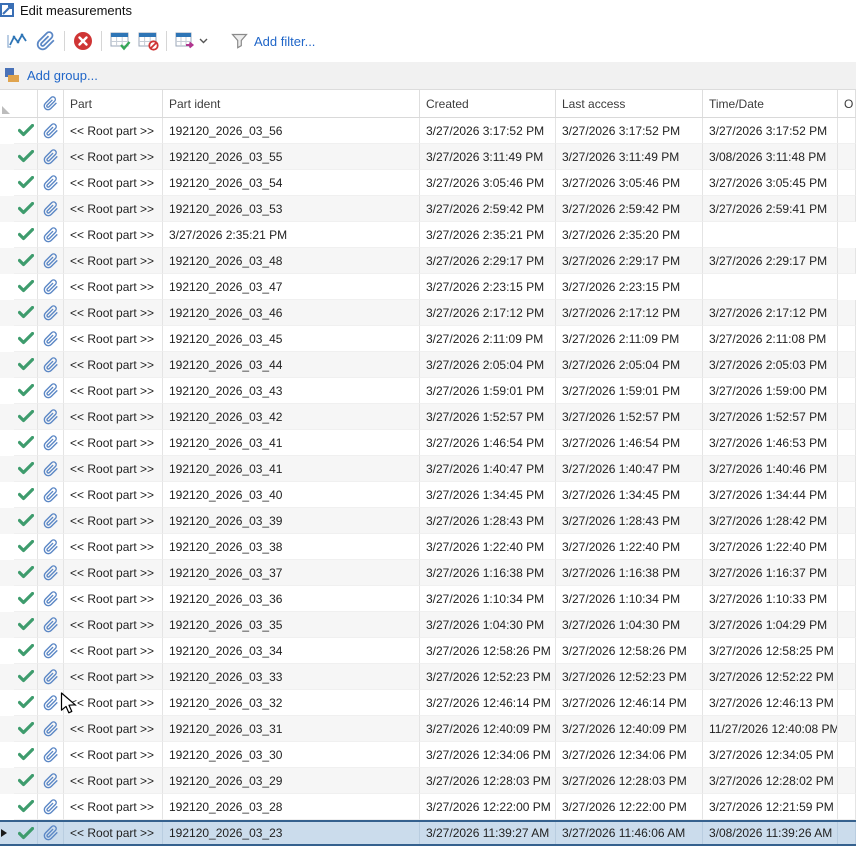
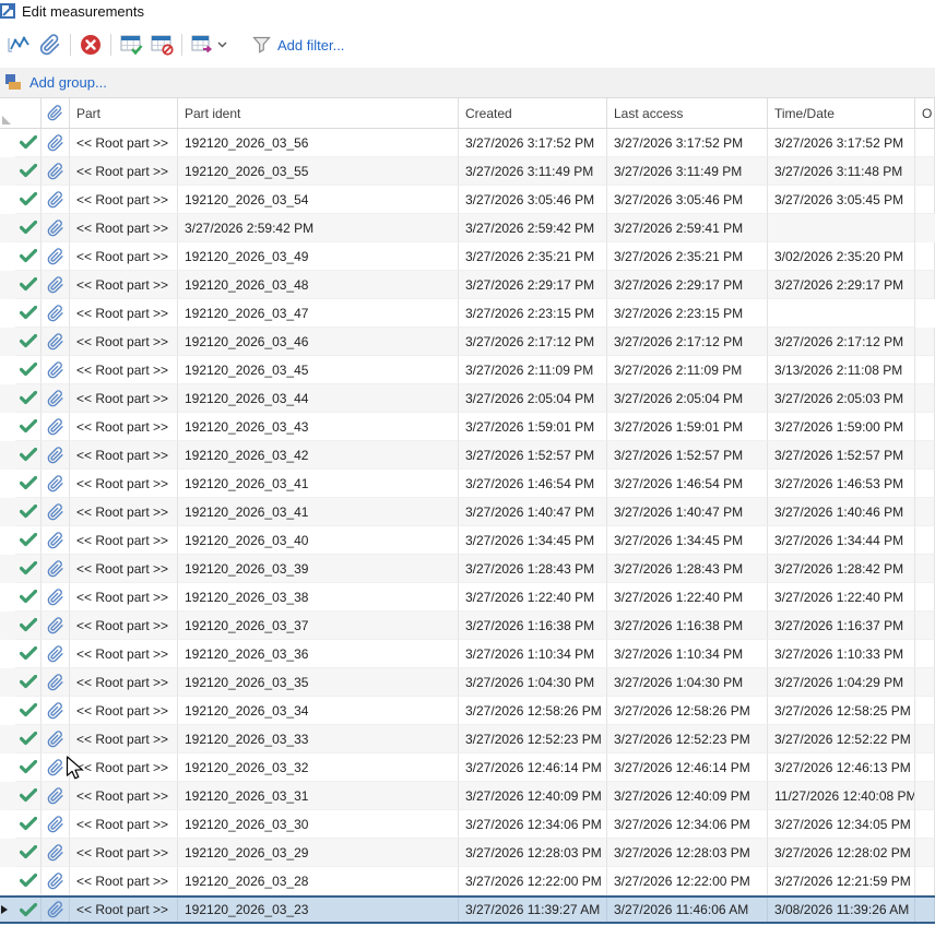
  Edit measurements
  Add filter...
  Add group...
  Part
  Part ident
  Created
  Last access
  Time/Date
  O
  << Root part >>
  192120_2026_03_56
  3/27/2026 3:17:52 PM
  3/27/2026 3:17:52 PM
  3/27/2026 3:17:52 PM
  << Root part >>
  192120_2026_03_55
  3/27/2026 3:11:49 PM
  3/27/2026 3:11:49 PM
- 3/08/2026 3:11:48 PM
+ 3/27/2026 3:11:48 PM
  << Root part >>
  192120_2026_03_54
  3/27/2026 3:05:46 PM
  3/27/2026 3:05:46 PM
  3/27/2026 3:05:45 PM
  << Root part >>
- 192120_2026_03_53
  3/27/2026 2:59:42 PM
  3/27/2026 2:59:42 PM
  3/27/2026 2:59:41 PM
  << Root part >>
+ 192120_2026_03_49
  3/27/2026 2:35:21 PM
  3/27/2026 2:35:21 PM
- 3/27/2026 2:35:20 PM
+ 3/02/2026 2:35:20 PM
  << Root part >>
  192120_2026_03_48
  3/27/2026 2:29:17 PM
  3/27/2026 2:29:17 PM
  3/27/2026 2:29:17 PM
  << Root part >>
  192120_2026_03_47
  3/27/2026 2:23:15 PM
  3/27/2026 2:23:15 PM
  << Root part >>
  192120_2026_03_46
  3/27/2026 2:17:12 PM
  3/27/2026 2:17:12 PM
  3/27/2026 2:17:12 PM
  << Root part >>
  192120_2026_03_45
  3/27/2026 2:11:09 PM
  3/27/2026 2:11:09 PM
- 3/27/2026 2:11:08 PM
+ 3/13/2026 2:11:08 PM
  << Root part >>
  192120_2026_03_44
  3/27/2026 2:05:04 PM
  3/27/2026 2:05:04 PM
  3/27/2026 2:05:03 PM
  << Root part >>
  192120_2026_03_43
  3/27/2026 1:59:01 PM
  3/27/2026 1:59:01 PM
  3/27/2026 1:59:00 PM
  << Root part >>
  192120_2026_03_42
  3/27/2026 1:52:57 PM
  3/27/2026 1:52:57 PM
  3/27/2026 1:52:57 PM
  << Root part >>
  192120_2026_03_41
  3/27/2026 1:46:54 PM
  3/27/2026 1:46:54 PM
  3/27/2026 1:46:53 PM
  << Root part >>
  192120_2026_03_41
  3/27/2026 1:40:47 PM
  3/27/2026 1:40:47 PM
  3/27/2026 1:40:46 PM
  << Root part >>
  192120_2026_03_40
  3/27/2026 1:34:45 PM
  3/27/2026 1:34:45 PM
  3/27/2026 1:34:44 PM
  << Root part >>
  192120_2026_03_39
  3/27/2026 1:28:43 PM
  3/27/2026 1:28:43 PM
  3/27/2026 1:28:42 PM
  << Root part >>
  192120_2026_03_38
  3/27/2026 1:22:40 PM
  3/27/2026 1:22:40 PM
  3/27/2026 1:22:40 PM
  << Root part >>
  192120_2026_03_37
  3/27/2026 1:16:38 PM
  3/27/2026 1:16:38 PM
  3/27/2026 1:16:37 PM
  << Root part >>
  192120_2026_03_36
  3/27/2026 1:10:34 PM
  3/27/2026 1:10:34 PM
  3/27/2026 1:10:33 PM
  << Root part >>
  192120_2026_03_35
  3/27/2026 1:04:30 PM
  3/27/2026 1:04:30 PM
  3/27/2026 1:04:29 PM
  << Root part >>
  192120_2026_03_34
  3/27/2026 12:58:26 PM
  3/27/2026 12:58:26 PM
  3/27/2026 12:58:25 PM
  << Root part >>
  192120_2026_03_33
  3/27/2026 12:52:23 PM
  3/27/2026 12:52:23 PM
  3/27/2026 12:52:22 PM
  << Root part >>
  192120_2026_03_32
  3/27/2026 12:46:14 PM
  3/27/2026 12:46:14 PM
  3/27/2026 12:46:13 PM
  << Root part >>
  192120_2026_03_31
  3/27/2026 12:40:09 PM
  3/27/2026 12:40:09 PM
  11/27/2026 12:40:08 PM
  << Root part >>
  192120_2026_03_30
  3/27/2026 12:34:06 PM
  3/27/2026 12:34:06 PM
  3/27/2026 12:34:05 PM
  << Root part >>
  192120_2026_03_29
  3/27/2026 12:28:03 PM
  3/27/2026 12:28:03 PM
  3/27/2026 12:28:02 PM
  << Root part >>
  192120_2026_03_28
  3/27/2026 12:22:00 PM
  3/27/2026 12:22:00 PM
  3/27/2026 12:21:59 PM
  << Root part >>
  192120_2026_03_23
  3/27/2026 11:39:27 AM
  3/27/2026 11:46:06 AM
  3/08/2026 11:39:26 AM
